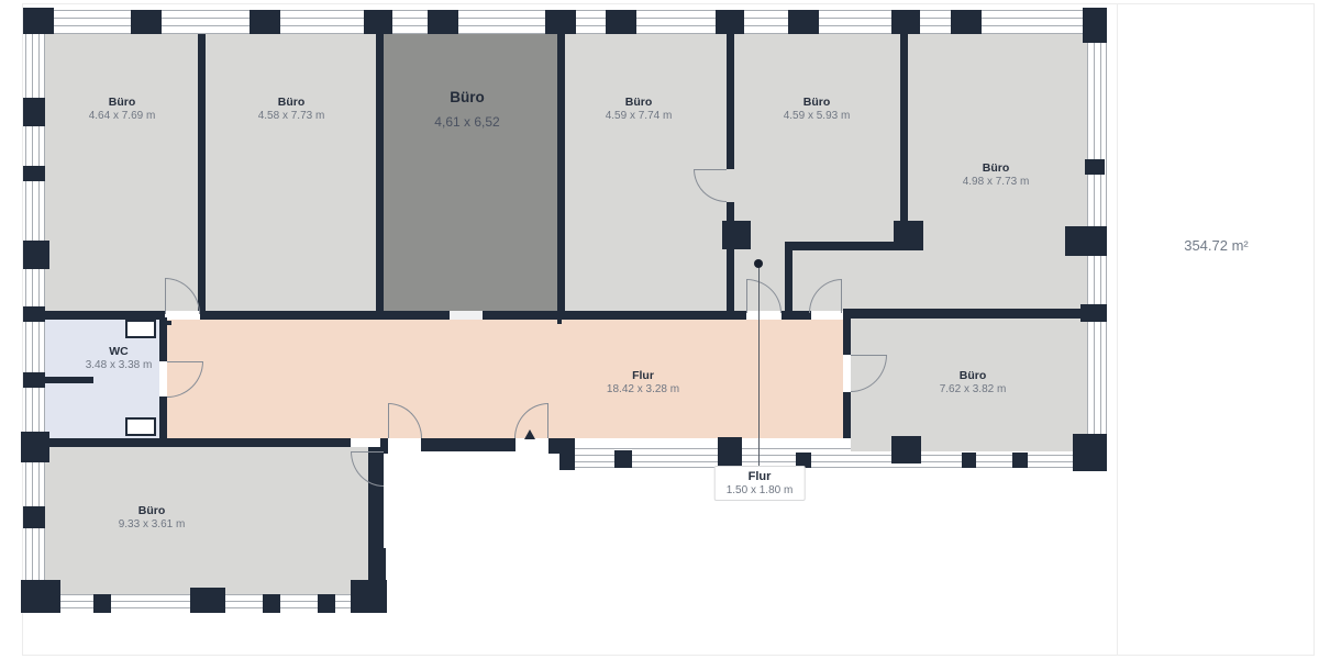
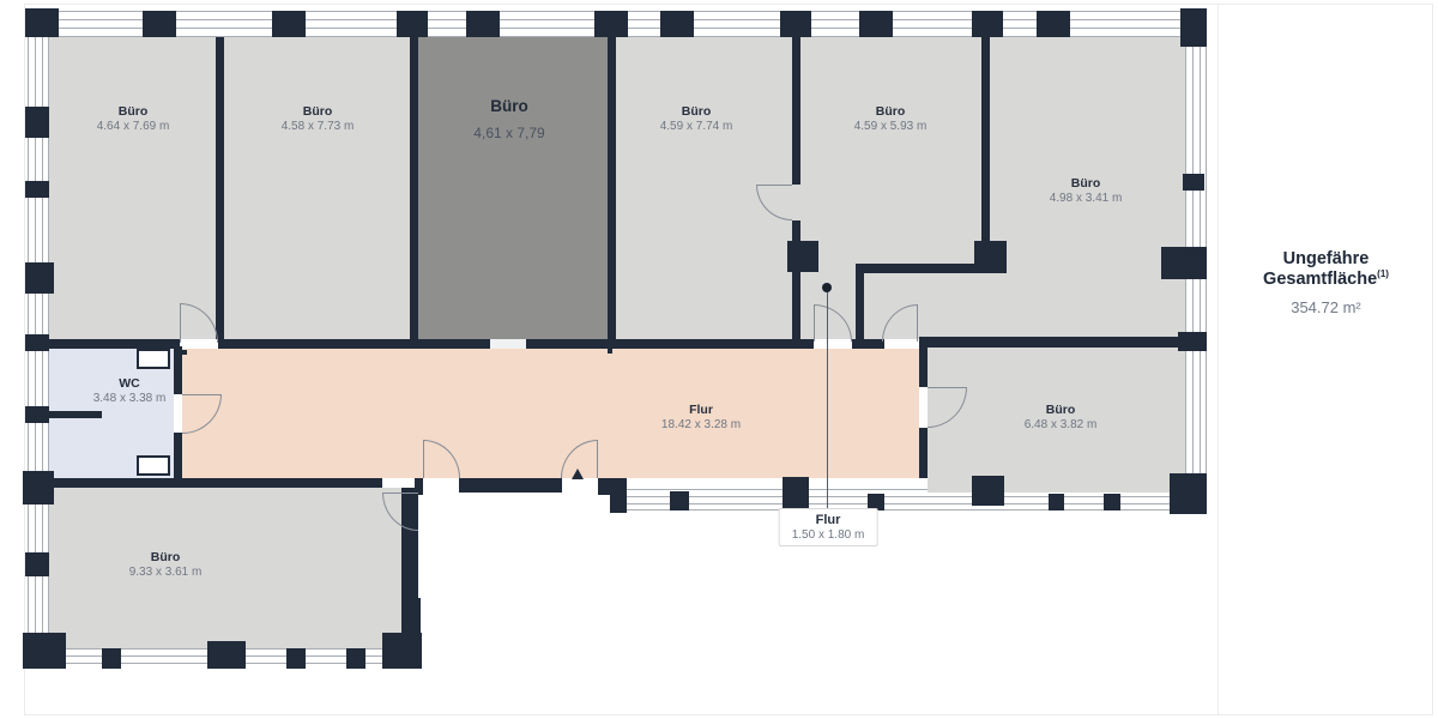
  Büro
  4.64 x 7.69 m
  Büro
  4.58 x 7.73 m
  Büro
- 4,61 x 6,52
+ 4,61 x 7,79
  Büro
  4.59 x 7.74 m
  Büro
  4.59 x 5.93 m
  Büro
- 4.98 x 7.73 m
+ 4.98 x 3.41 m
  WC
  3.48 x 3.38 m
  Flur
  18.42 x 3.28 m
  Büro
- 7.62 x 3.82 m
+ 6.48 x 3.82 m
  Büro
  9.33 x 3.61 m
  Flur
  1.50 x 1.80 m
+ Ungefähre Gesamtfläche(1)
  354.72 m²
